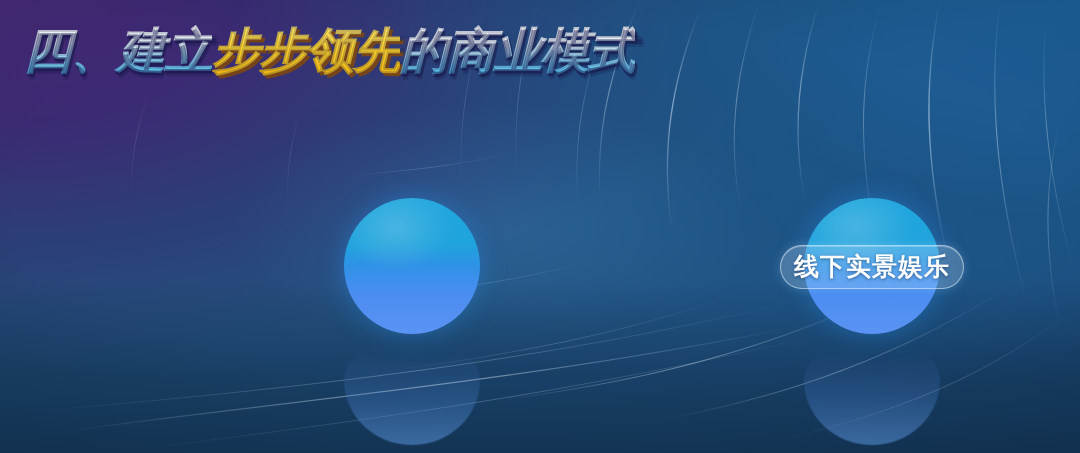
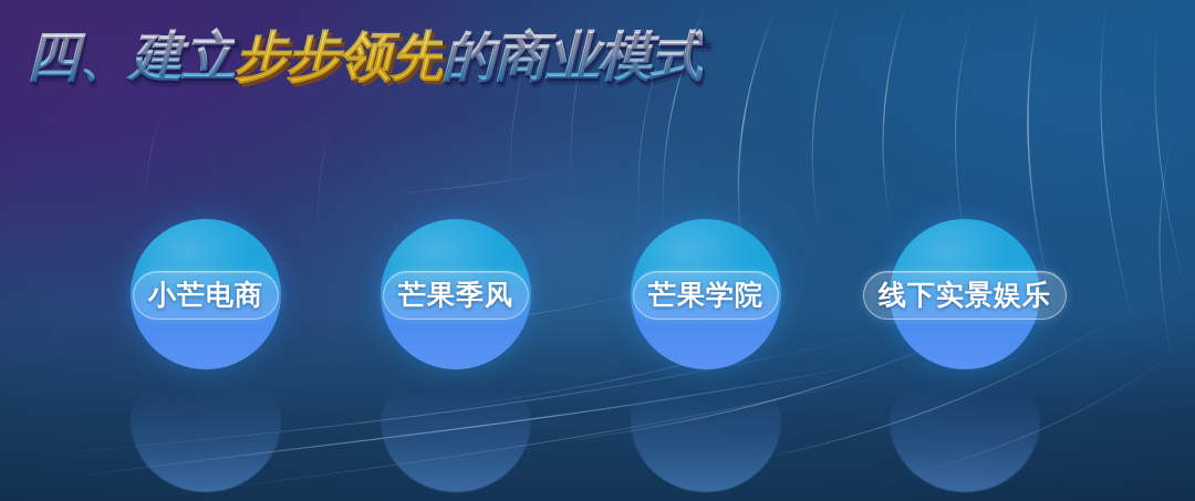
  四、建立步步领先的商业模式
+ 小芒电商
+ 芒果季风
+ 芒果学院
  线下实景娱乐
